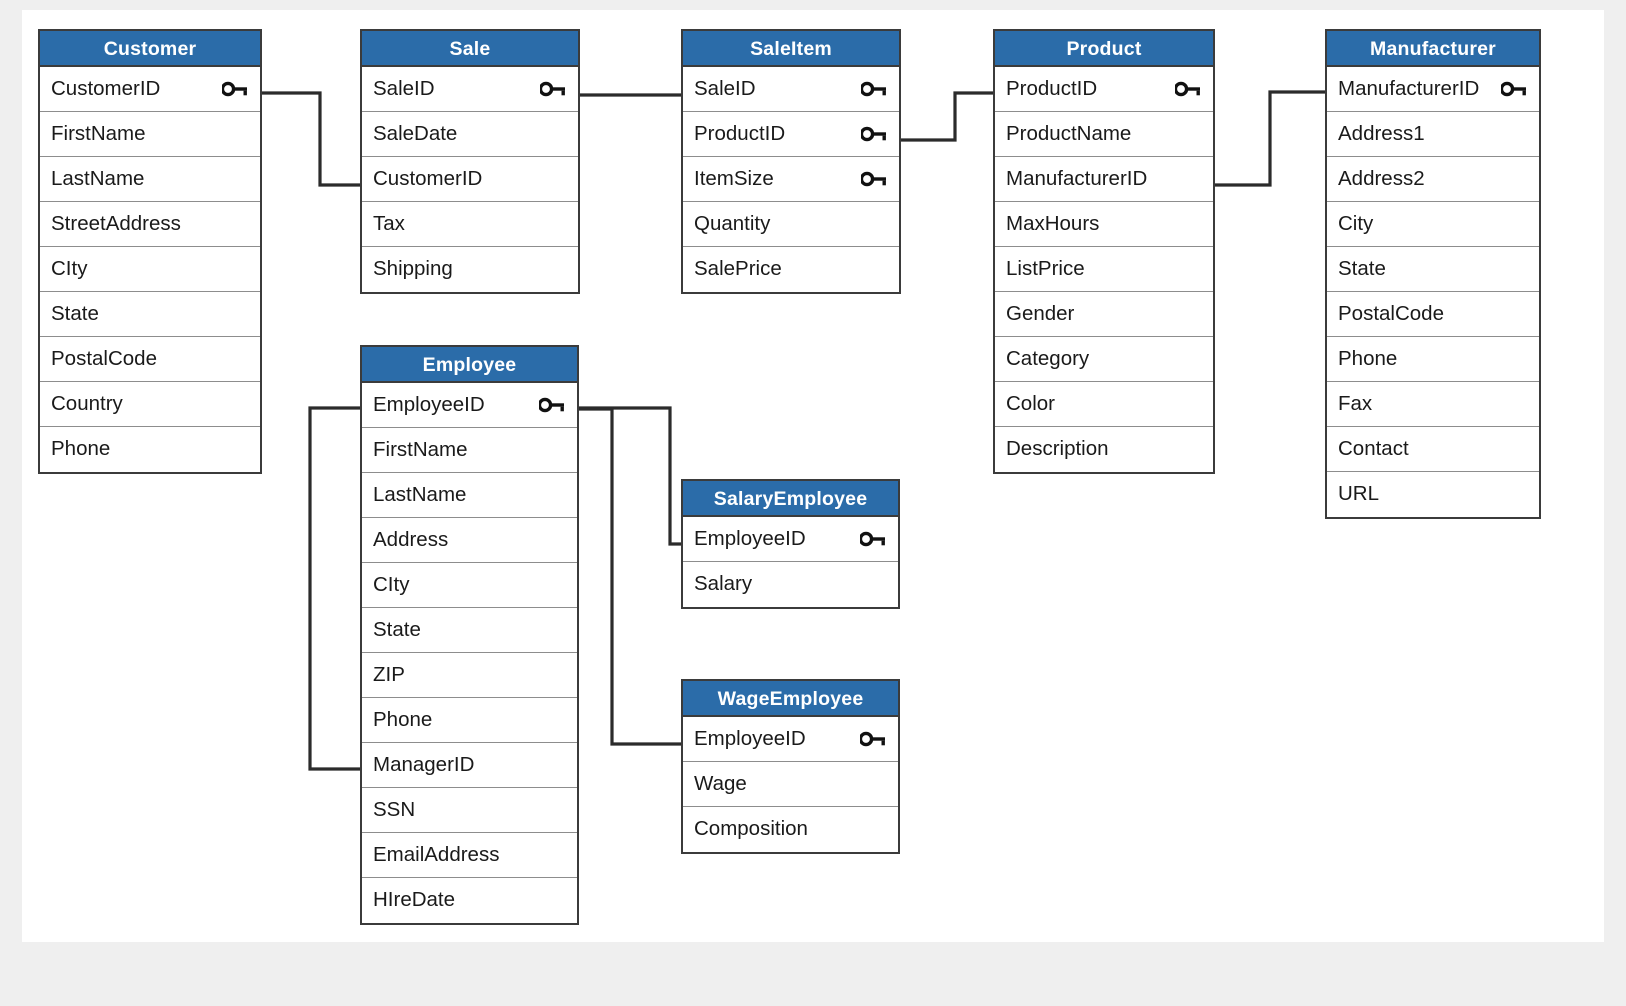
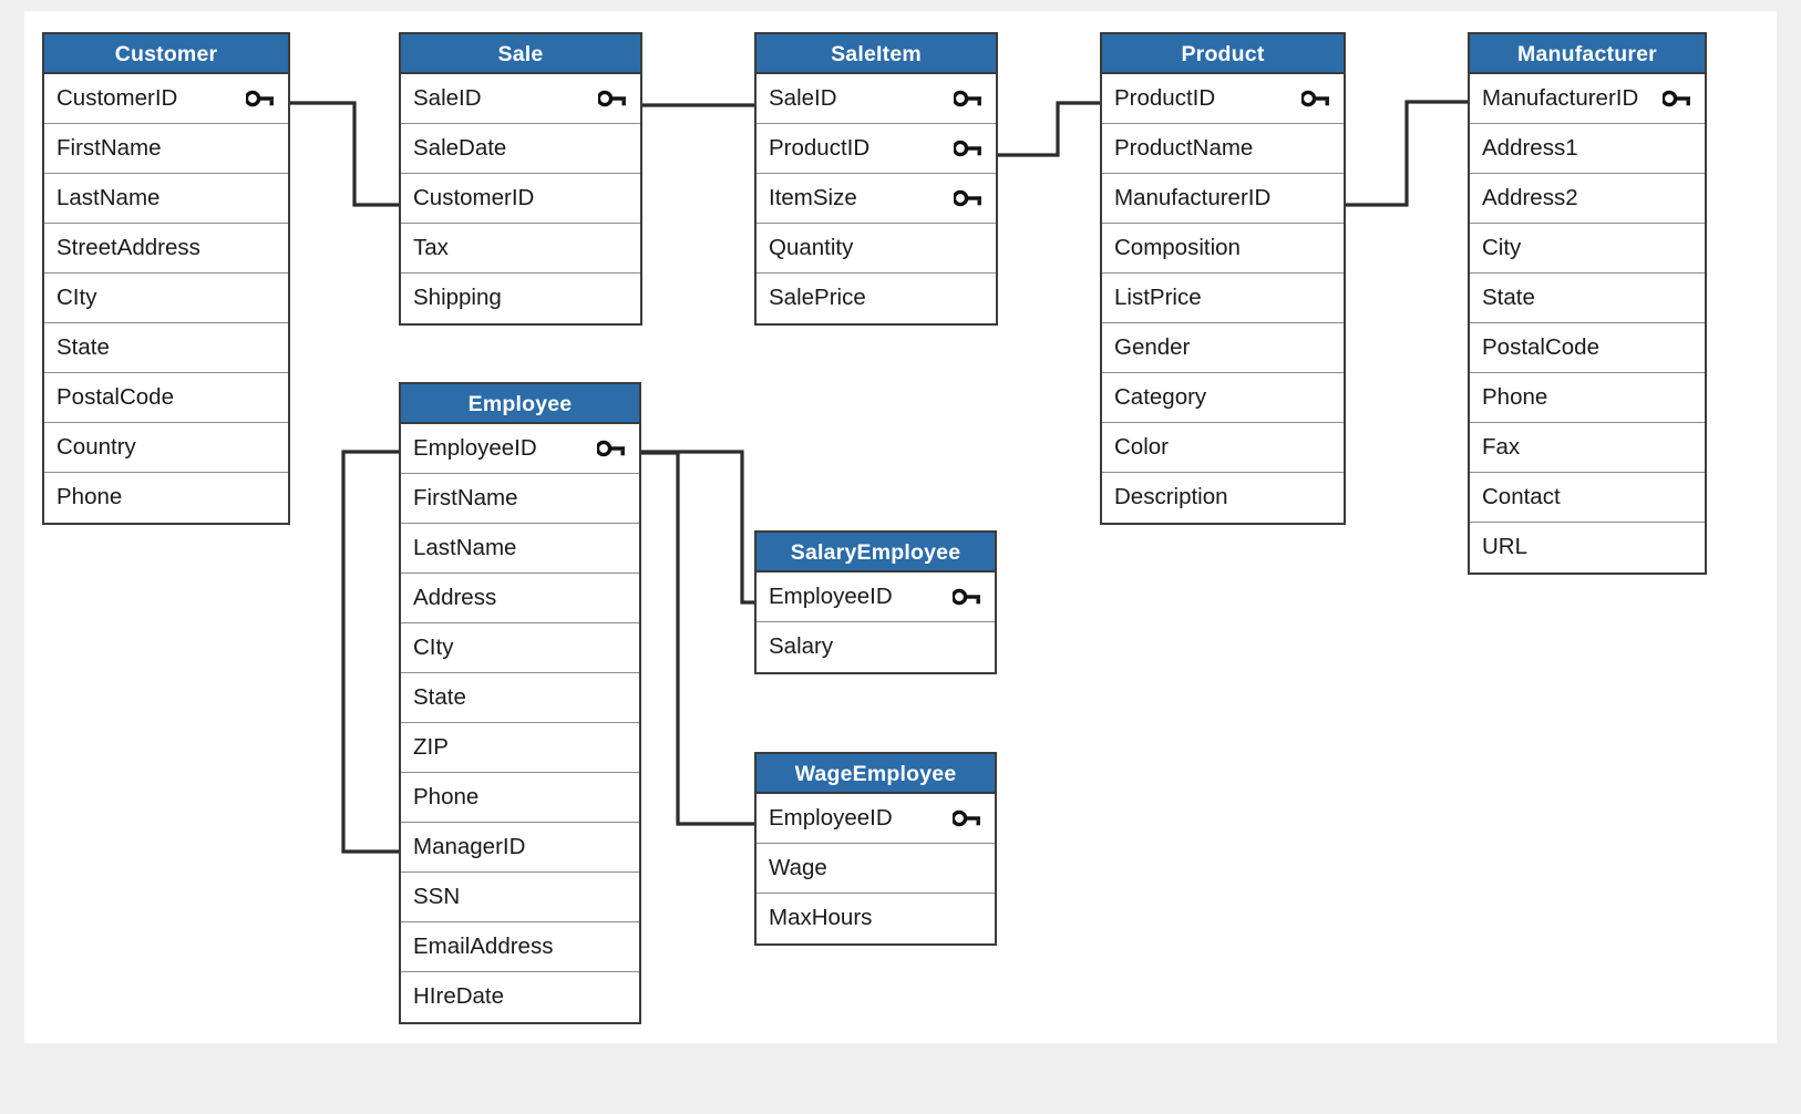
  Customer
  CustomerID
  FirstName
  LastName
  StreetAddress
  CIty
  State
  PostalCode
  Country
  Phone
  Sale
  SaleID
  SaleDate
  CustomerID
  Tax
  Shipping
  SaleItem
  SaleID
  ProductID
  ItemSize
  Quantity
  SalePrice
  Product
  ProductID
  ProductName
  ManufacturerID
- MaxHours
+ Composition
  ListPrice
  Gender
  Category
  Color
  Description
  Manufacturer
  ManufacturerID
  Address1
  Address2
  City
  State
  PostalCode
  Phone
  Fax
  Contact
  URL
  Employee
  EmployeeID
  FirstName
  LastName
  Address
  CIty
  State
  ZIP
  Phone
  ManagerID
  SSN
  EmailAddress
  HIreDate
  SalaryEmployee
  EmployeeID
  Salary
  WageEmployee
  EmployeeID
  Wage
- Composition
+ MaxHours
